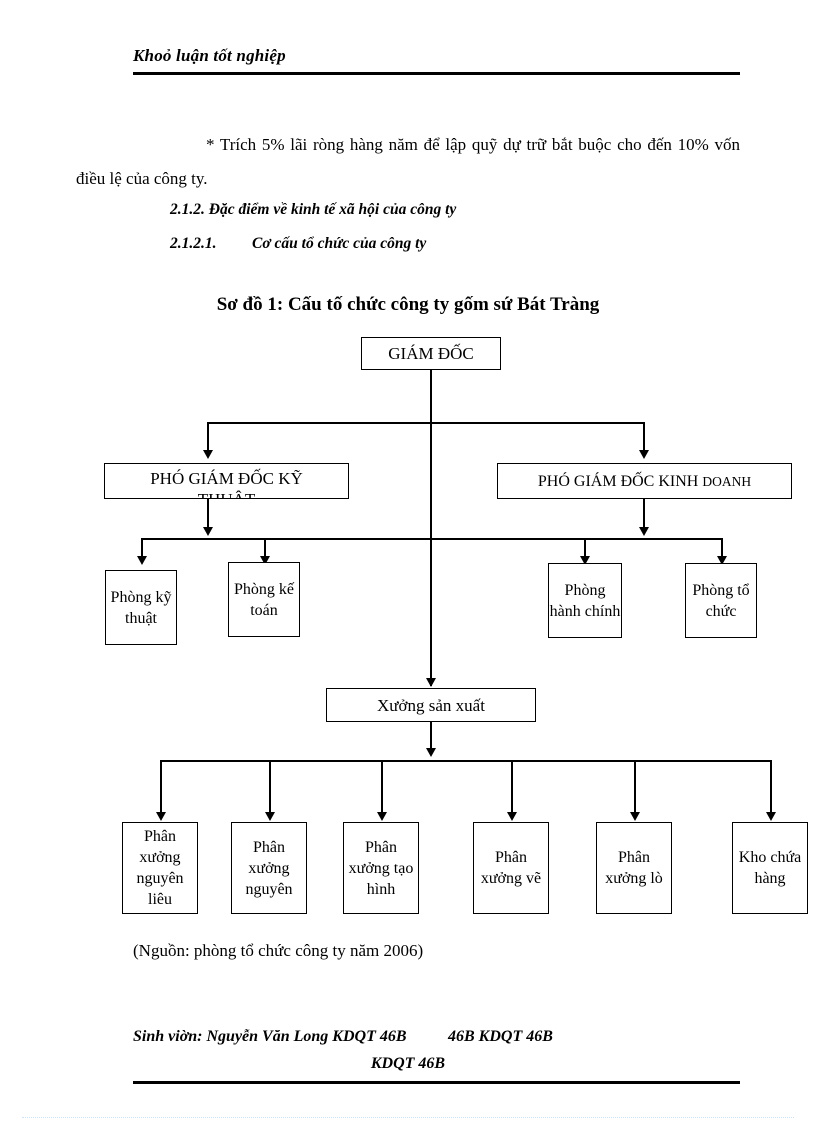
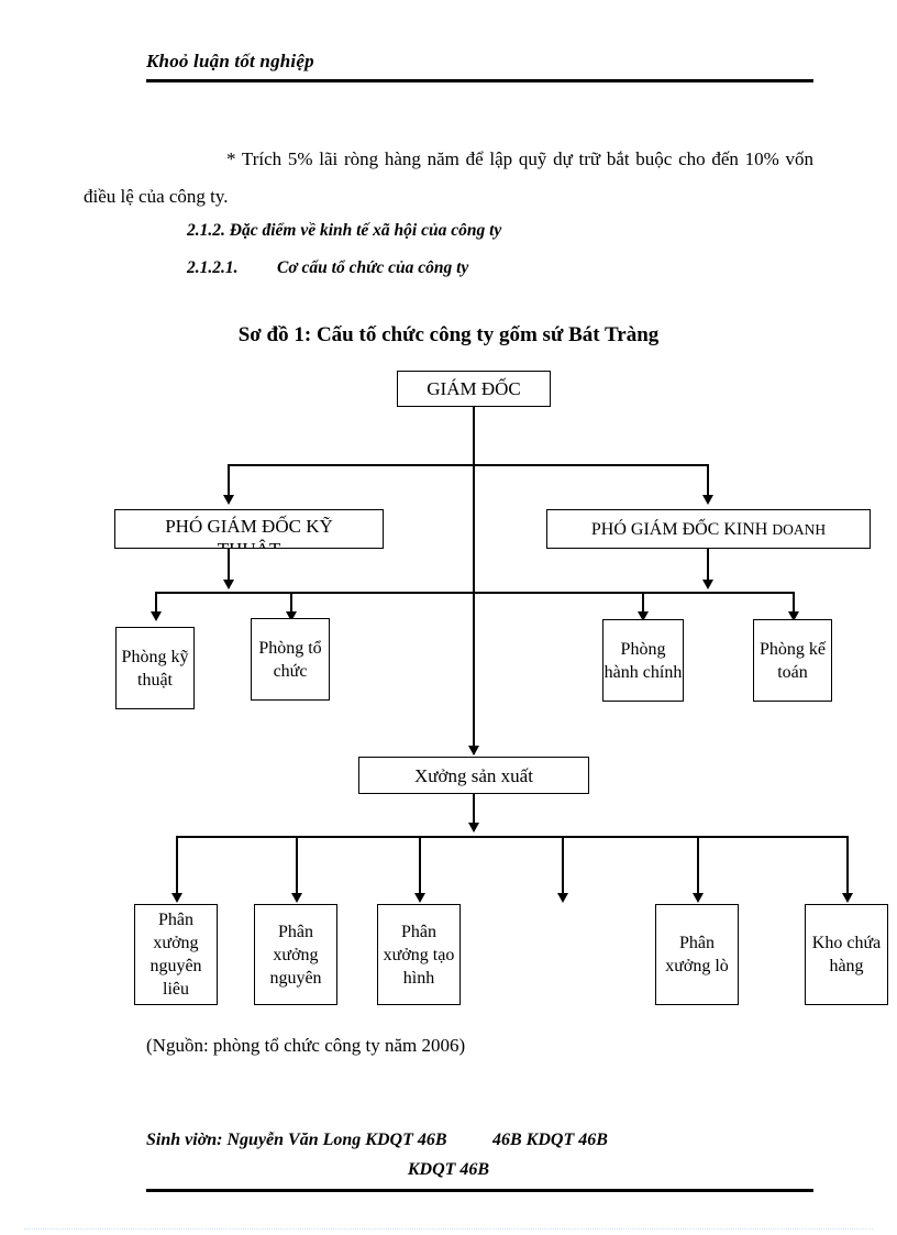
  Khoỏ luận tốt nghiệp
  * Trích 5% lãi ròng hàng năm để lập quỹ dự trữ bắt buộc cho đến 10% vốn điều lệ của công ty.
  2.1.2. Đặc điểm về kinh tế xã hội của công ty
  2.1.2.1. Cơ cấu tổ chức của công ty
  Sơ đồ 1: Cấu tố chức công ty gốm sứ Bát Tràng
  GIÁM ĐỐC
  PHÓ GIÁM ĐỐC KỸ
  PHÓ GIÁM ĐỐC KINH
  DOANH
  Phòng kỹ thuật
- Phòng kế toán
+ Phòng tổ chức
  Phòng hành chính
- Phòng tổ chức
+ Phòng kế toán
  Xưởng sản xuất
  Phân xưởng nguyên liêu
  Phân xưởng nguyên
  Phân xưởng tạo hình
- Phân xưởng vẽ
  Phân xưởng lò
  Kho chứa hàng
  (Nguồn: phòng tổ chức công ty năm 2006)
  Sinh viờn: Nguyễn Văn Long KDQT 46B
  46B KDQT 46B
  KDQT 46B
